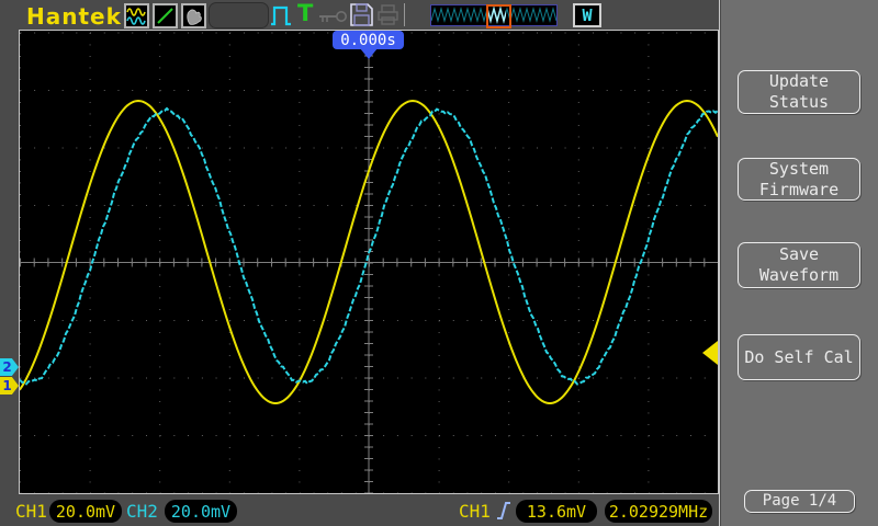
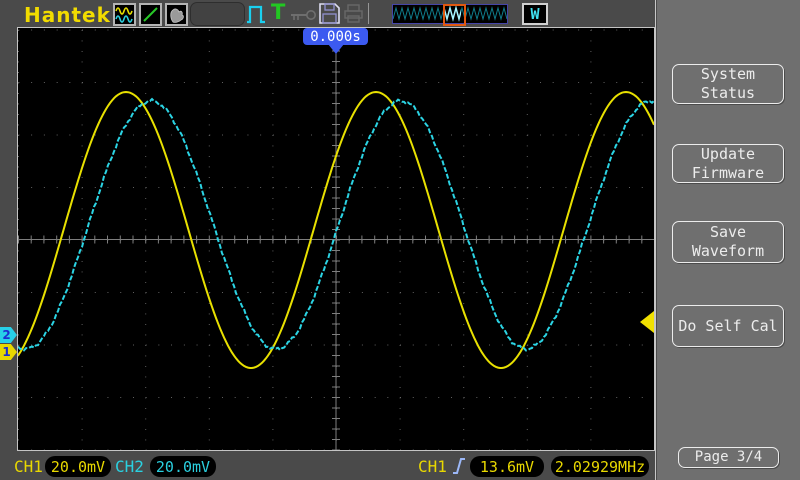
  Hantek
  T
  W
  0.000s
  2
  1
- Update
+ System
  Status
- System
+ Update
  Firmware
  Save
  Waveform
  Do Self Cal
- Page 1/4
+ Page 3/4
  CH1
  20.0mV
  CH2
  20.0mV
  CH1
  13.6mV
  2.02929MHz
